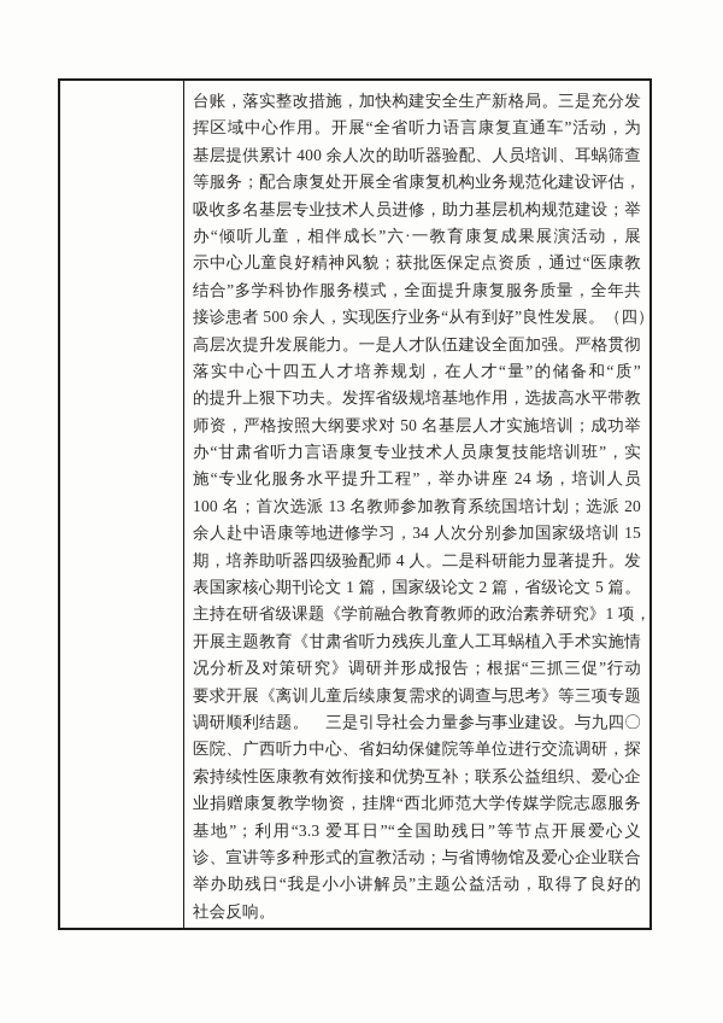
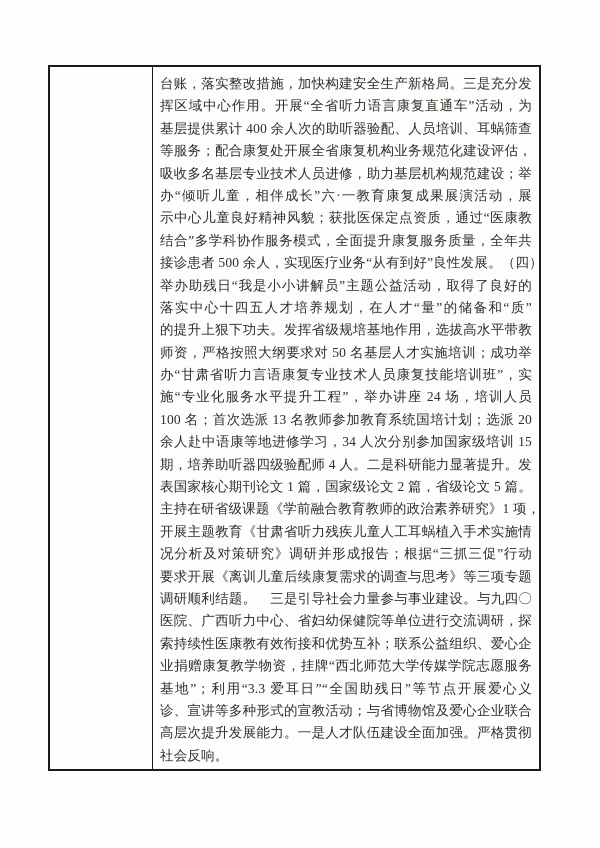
  台账，落实整改措施，加快构建安全生产新格局。三是充分发
  挥区域中心作用。开展“全省听力语言康复直通车”活动，为
  基层提供累计 400 余人次的助听器验配、人员培训、耳蜗筛查
  等服务；配合康复处开展全省康复机构业务规范化建设评估，
  吸收多名基层专业技术人员进修，助力基层机构规范建设；举
  办“倾听儿童，相伴成长”六·一教育康复成果展演活动，展
  示中心儿童良好精神风貌；获批医保定点资质，通过“医康教
  结合”多学科协作服务模式，全面提升康复服务质量，全年共
  接诊患者 500 余人，实现医疗业务“从有到好”良性发展。（四）
- 高层次提升发展能力。一是人才队伍建设全面加强。严格贯彻
+ 举办助残日“我是小小讲解员”主题公益活动，取得了良好的
  落实中心十四五人才培养规划，在人才“量”的储备和“质”
  的提升上狠下功夫。发挥省级规培基地作用，选拔高水平带教
  师资，严格按照大纲要求对 50 名基层人才实施培训；成功举
  办“甘肃省听力言语康复专业技术人员康复技能培训班”，实
  施“专业化服务水平提升工程”，举办讲座 24 场，培训人员
  100 名；首次选派 13 名教师参加教育系统国培计划；选派 20
  余人赴中语康等地进修学习，34 人次分别参加国家级培训 15
  期，培养助听器四级验配师 4 人。二是科研能力显著提升。发
  表国家核心期刊论文 1 篇，国家级论文 2 篇，省级论文 5 篇。
  主持在研省级课题《学前融合教育教师的政治素养研究》1 项，
  开展主题教育《甘肃省听力残疾儿童人工耳蜗植入手术实施情
  况分析及对策研究》调研并形成报告；根据“三抓三促”行动
  要求开展《离训儿童后续康复需求的调查与思考》等三项专题
  调研顺利结题。 三是引导社会力量参与事业建设。与九四〇
  医院、广西听力中心、省妇幼保健院等单位进行交流调研，探
  索持续性医康教有效衔接和优势互补；联系公益组织、爱心企
  业捐赠康复教学物资，挂牌“西北师范大学传媒学院志愿服务
  基地”；利用“3.3 爱耳日”“全国助残日”等节点开展爱心义
  诊、宣讲等多种形式的宣教活动；与省博物馆及爱心企业联合
- 举办助残日“我是小小讲解员”主题公益活动，取得了良好的
+ 高层次提升发展能力。一是人才队伍建设全面加强。严格贯彻
  社会反响。
